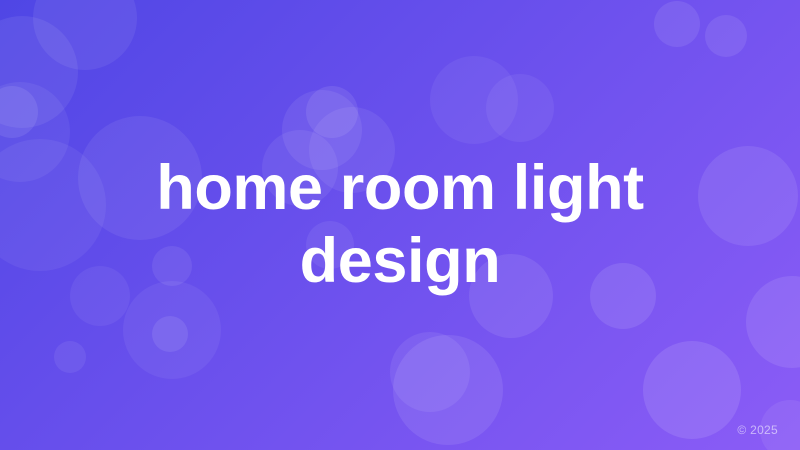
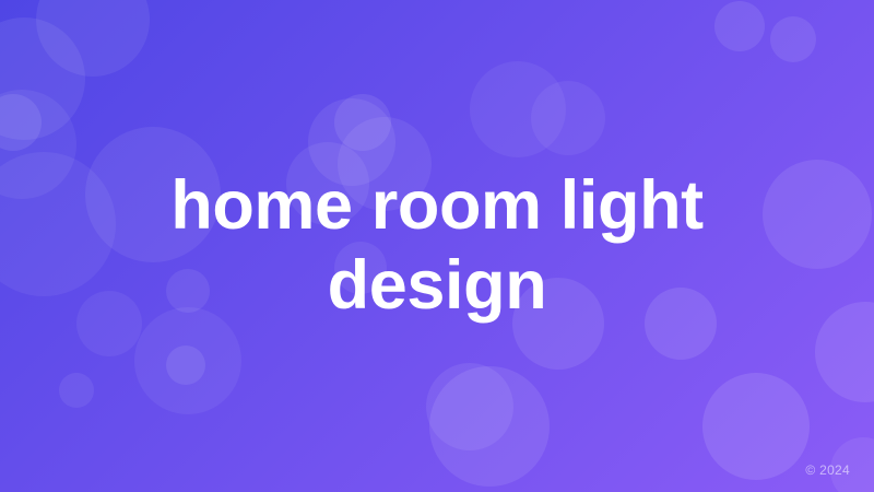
  home room light design
- © 2025
+ © 2024
